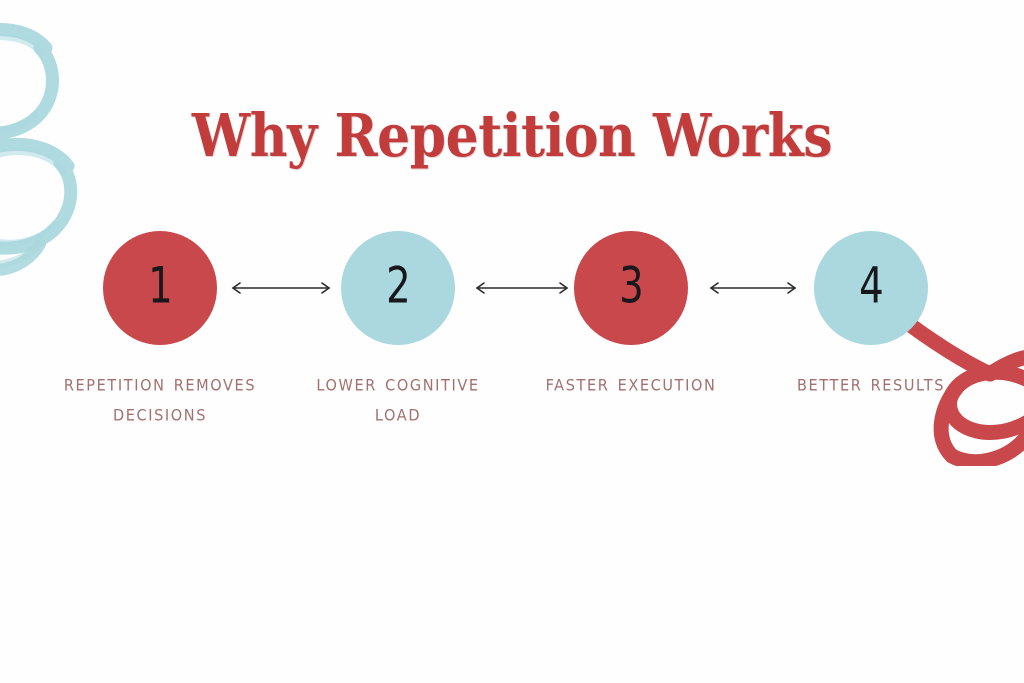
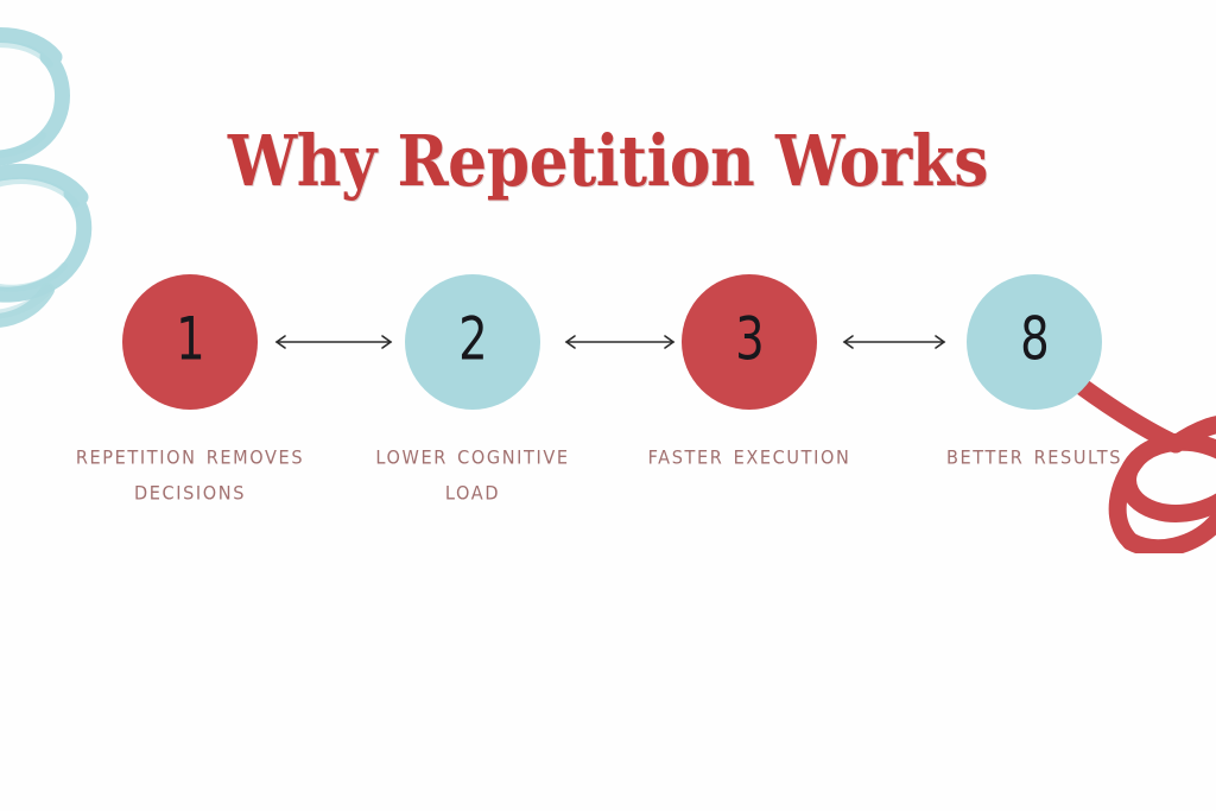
  Why Repetition Works
  1
  2
  3
- 4
+ 8
  REPETITION REMOVES DECISIONS
  LOWER COGNITIVE LOAD
  FASTER EXECUTION
  BETTER RESULTS
